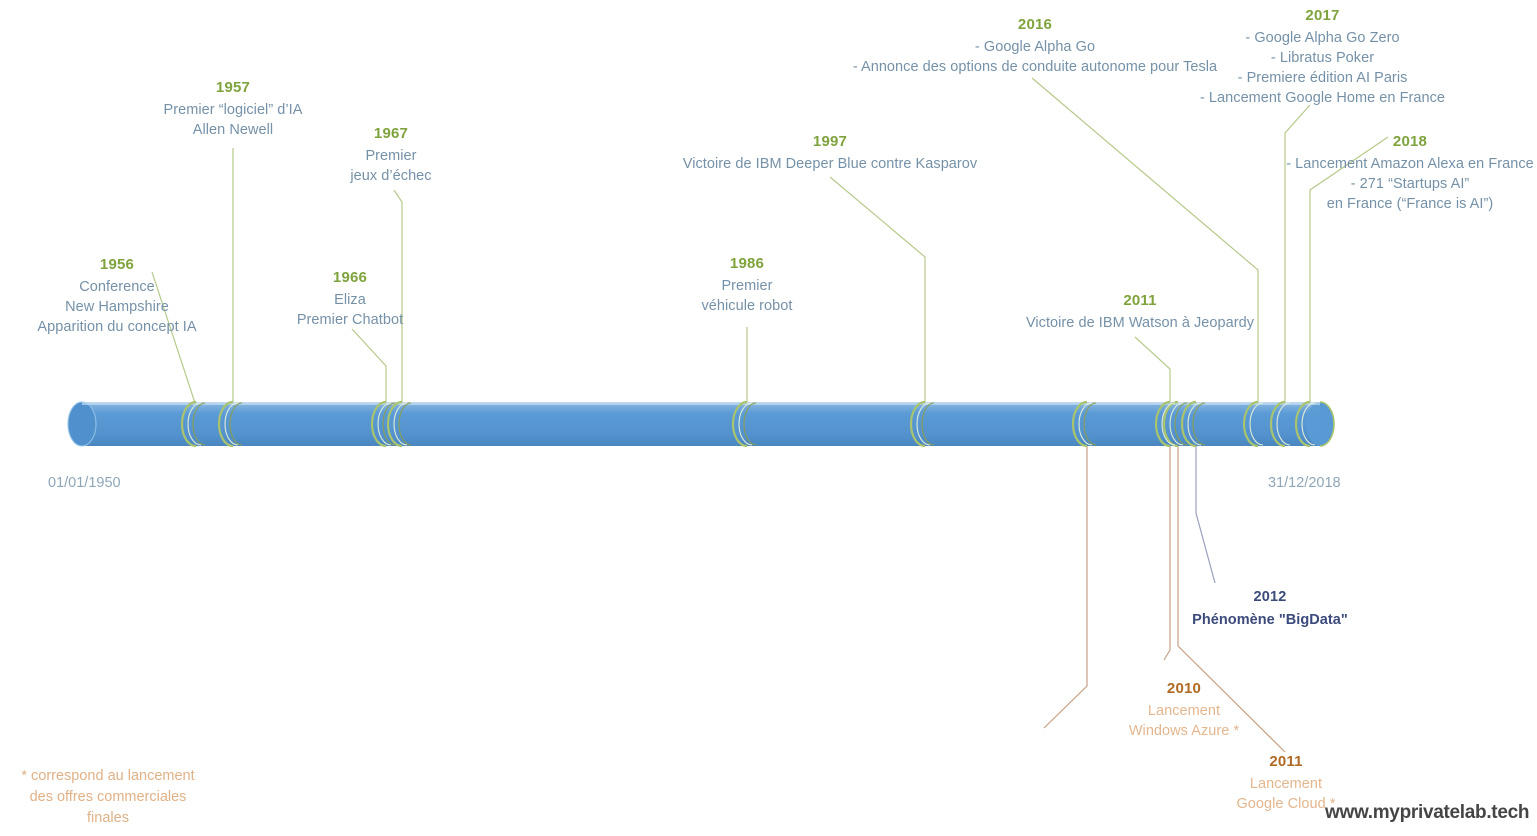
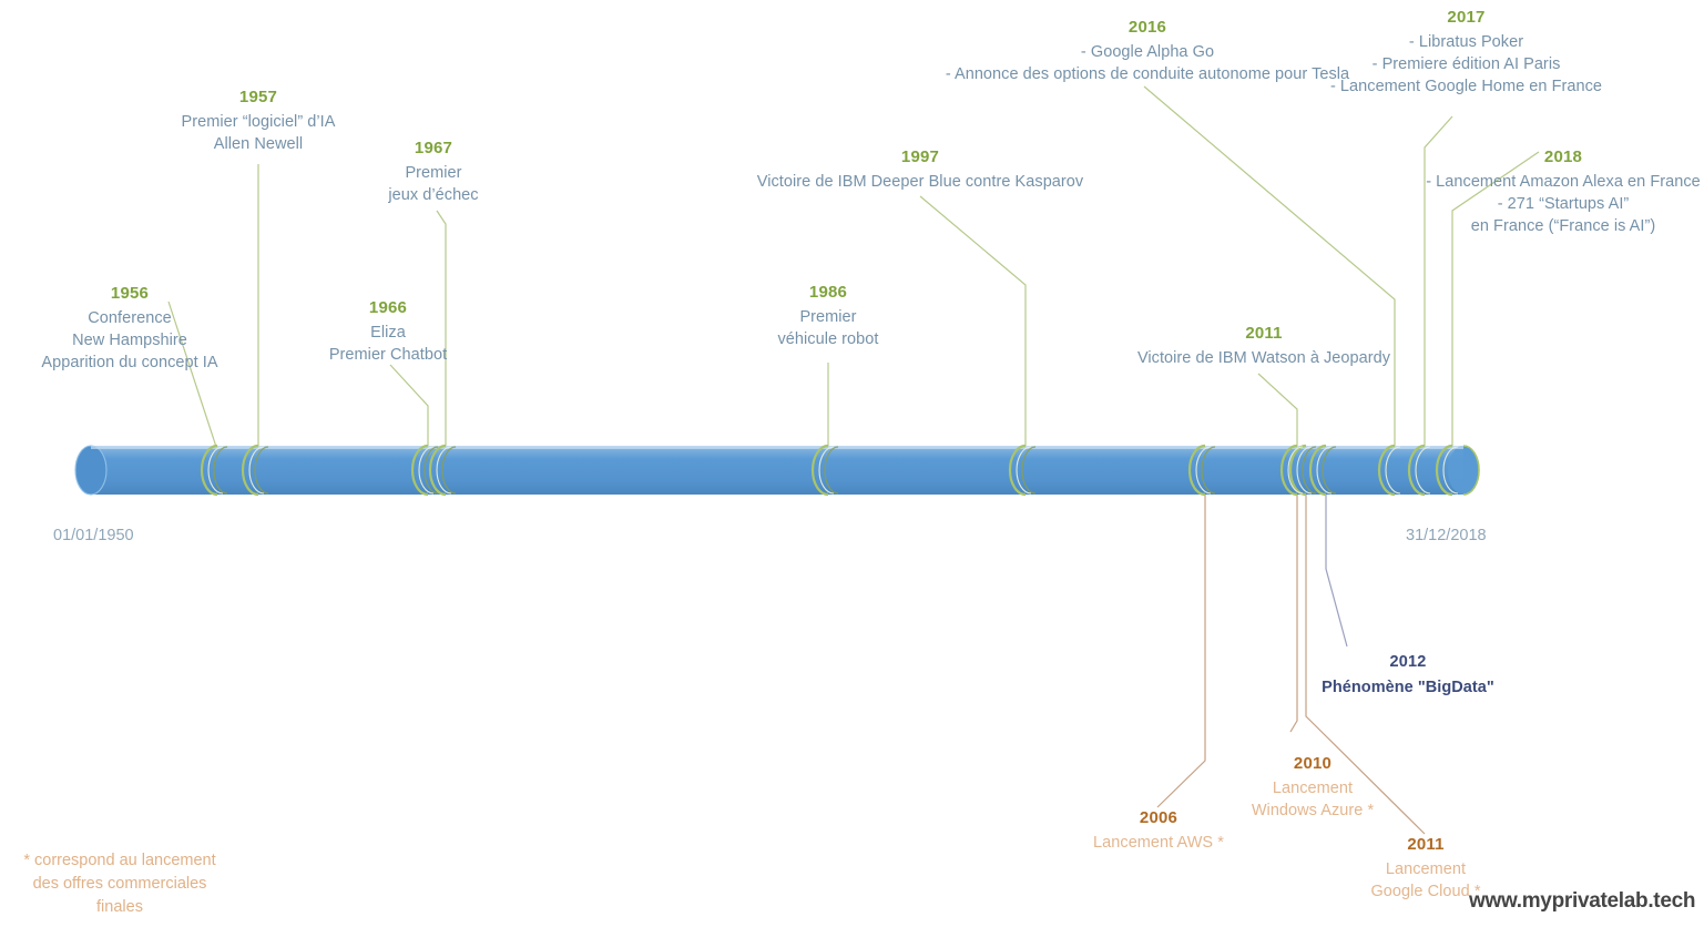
  1956
  Conference
  New Hampshire
  Apparition du concept IA
  1957
  Premier “logiciel” d’IA
  Allen Newell
  1966
  Eliza
  Premier Chatbot
  1967
  Premier
  jeux d’échec
  1986
  Premier
  véhicule robot
  1997
  Victoire de IBM Deeper Blue contre Kasparov
  2011
  Victoire de IBM Watson à Jeopardy
  2016
  - Google Alpha Go
  - Annonce des options de conduite autonome pour Tesla
  2017
- - Google Alpha Go Zero
  - Libratus Poker
  - Premiere édition AI Paris
  - Lancement Google Home en France
  2018
  - Lancement Amazon Alexa en France
  - 271 “Startups AI”
  en France (“France is AI”)
+ 2006
+ Lancement AWS *
  2010
  Lancement
  Windows Azure *
  2011
  Lancement
  Google Cloud *
  2012
  Phénomène "BigData"
  01/01/1950
  31/12/2018
  * correspond au lancement
  des offres commerciales
  finales
  www.myprivatelab.tech
